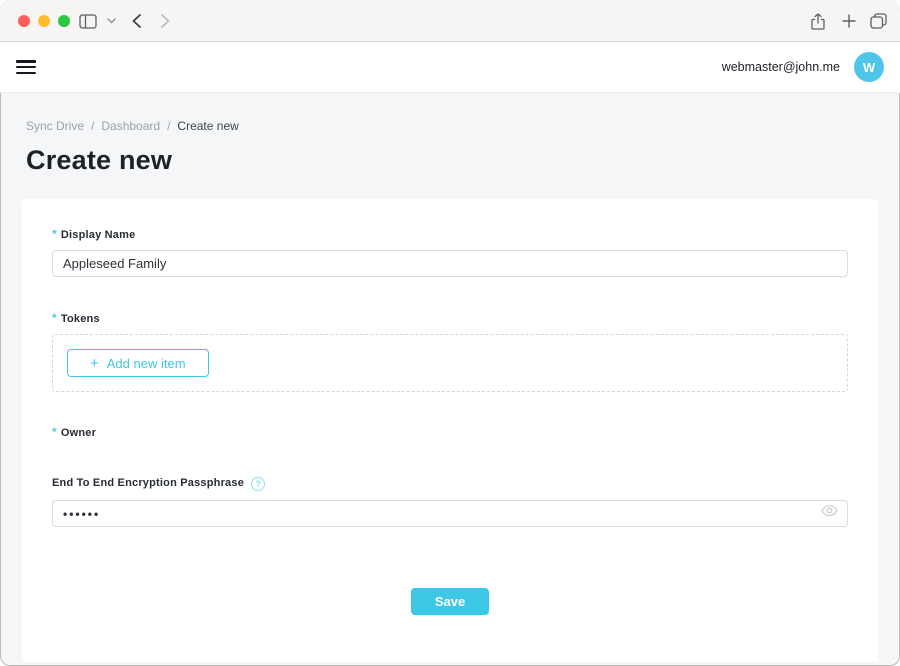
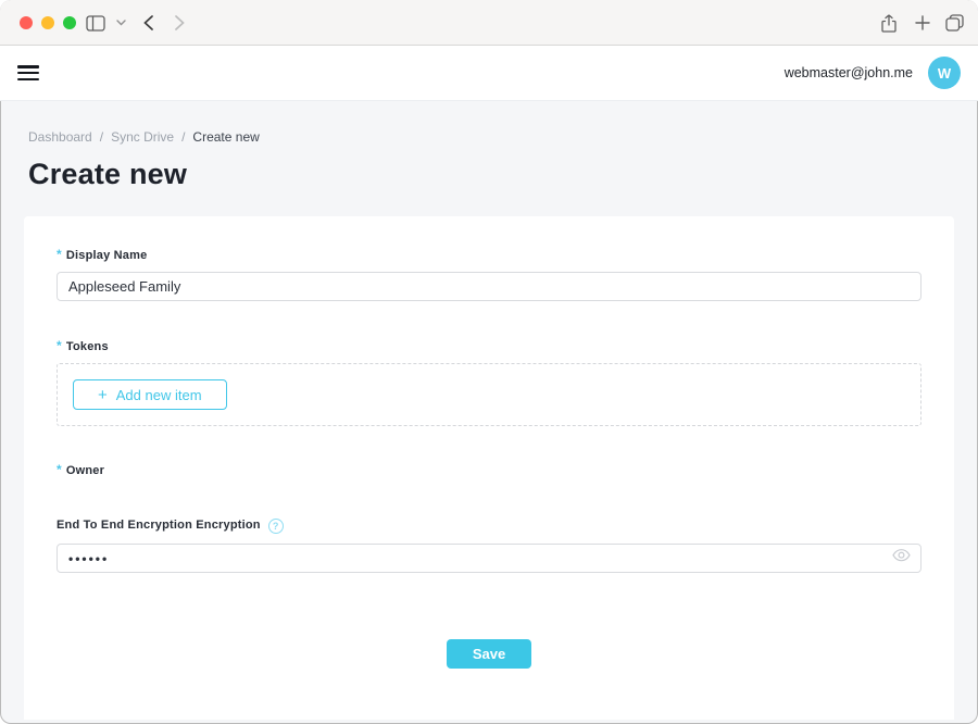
  webmaster@john.me
  W
- Sync Drive
+ Dashboard
  /
- Dashboard
+ Sync Drive
  /
  Create new
  Create new
  *
  Display Name
  Appleseed Family
  *
  Tokens
  +
  Add new item
  *
  Owner
- End To End Encryption Passphrase
+ End To End Encryption Encryption
  ?
  ••••••
  Save
